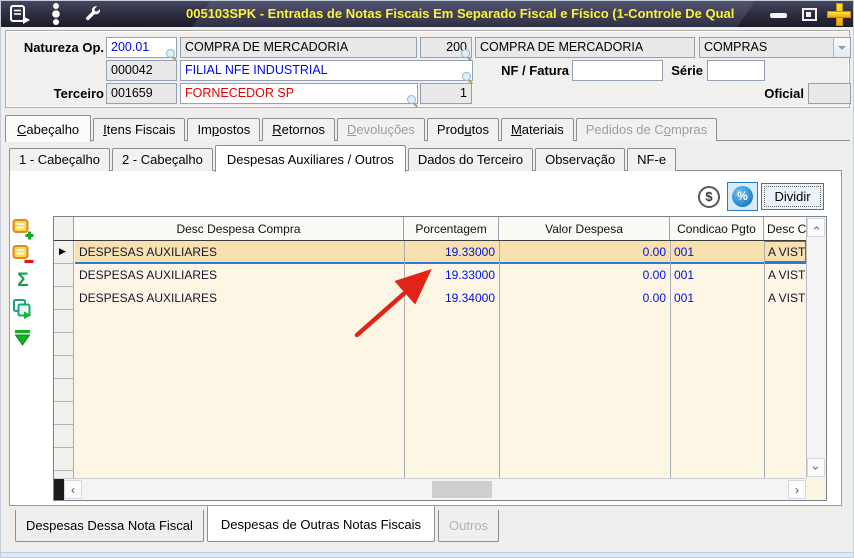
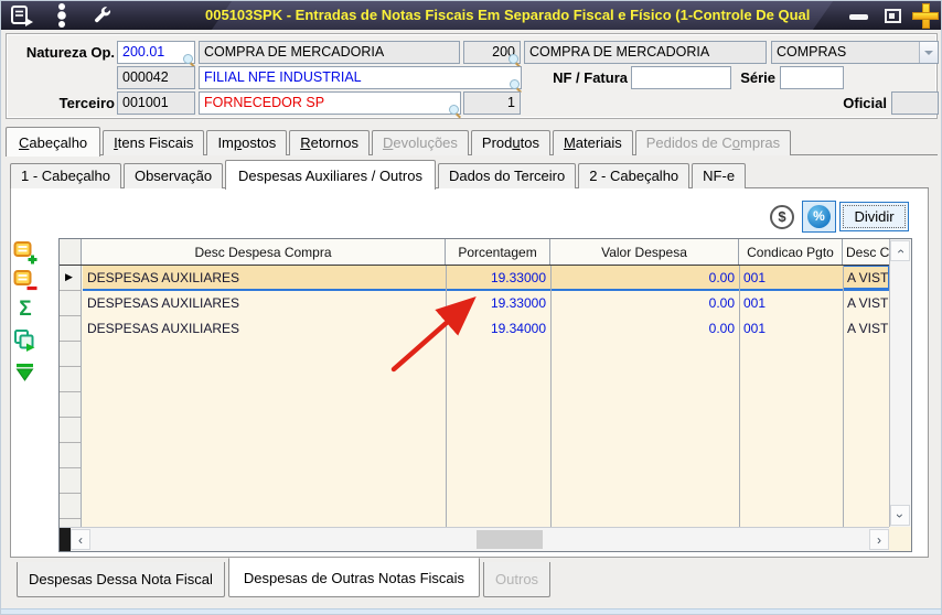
  005103SPK - Entradas de Notas Fiscais Em Separado Fiscal e Físico (1-Controle De Qual
  Natureza Op.
  Terceiro
  200.01
  COMPRA DE MERCADORIA
  200
  COMPRA DE MERCADORIA
  COMPRAS
  000042
  FILIAL NFE INDUSTRIAL
  NF / Fatura
  Série
- 001659
+ 001001
  FORNECEDOR SP
  1
  Oficial
  Cabeçalho
  Itens Fiscais
  Impostos
  Retornos
  Devoluções
  Produtos
  Materiais
  Pedidos de Compras
  1 - Cabeçalho
- 2 - Cabeçalho
+ Observação
  Despesas Auxiliares / Outros
  Dados do Terceiro
- Observação
+ 2 - Cabeçalho
  NF-e
  $
  %
  Dividir
  Σ
  Desc Despesa Compra
  Porcentagem
  Valor Despesa
  Condicao Pgto
  Desc C
  ▶
  DESPESAS AUXILIARES
  19.33000
  0.00
  001
  A VIST
  DESPESAS AUXILIARES
  19.33000
  0.00
  001
  A VIST
  DESPESAS AUXILIARES
  19.34000
  0.00
  001
  A VIST
  ‹
  ›
  Despesas Dessa Nota Fiscal
  Despesas de Outras Notas Fiscais
  Outros
